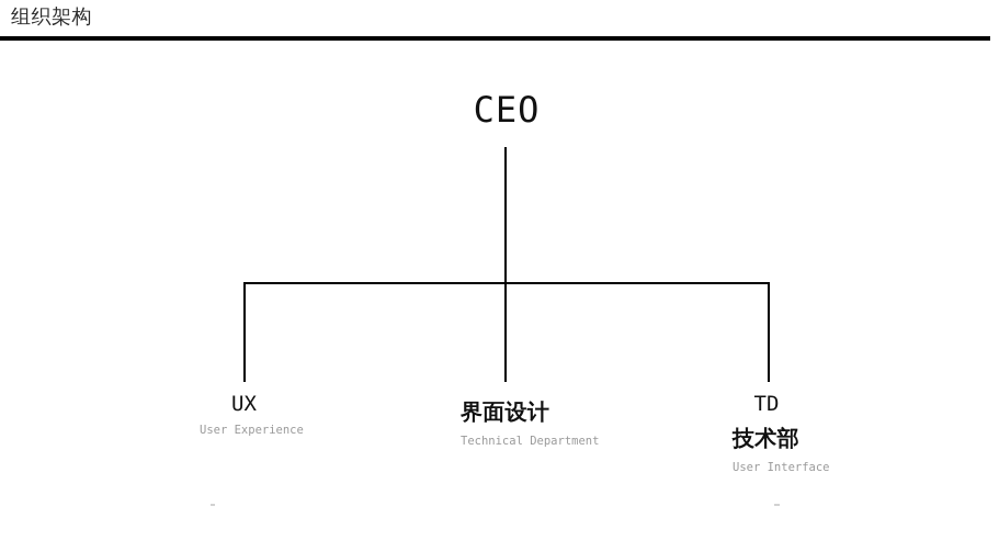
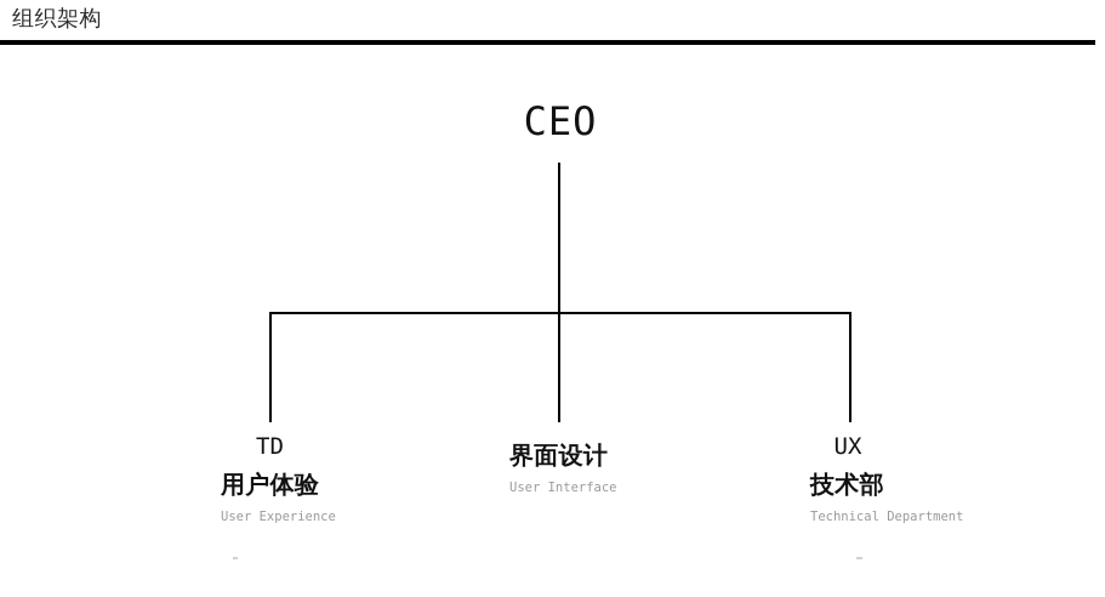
  组织架构
  CEO
- UX
+ TD
+ 用户体验
  User Experience
  界面设计
- Technical Department
+ User Interface
- TD
+ UX
  技术部
- User Interface
+ Technical Department
